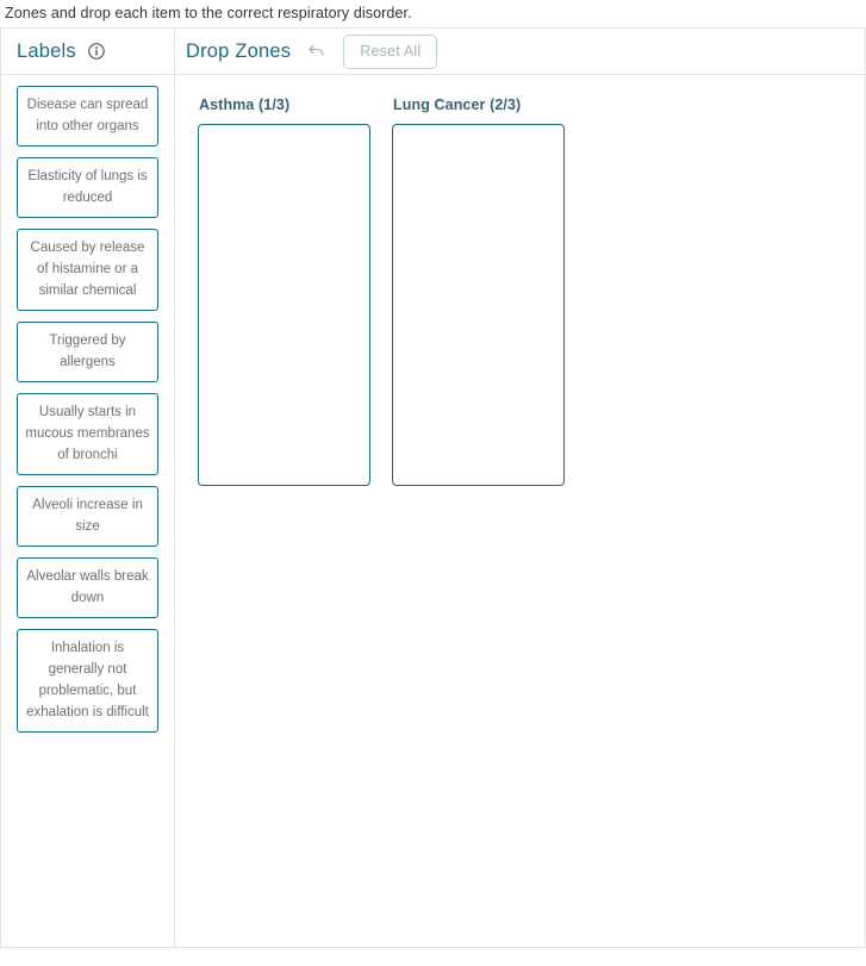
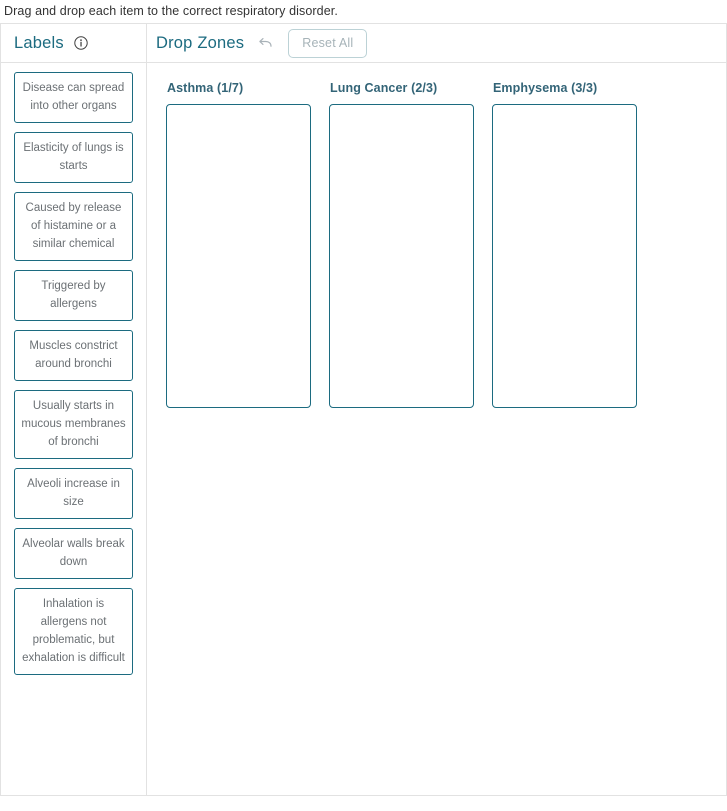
- Zones and drop each item to the correct respiratory disorder.
+ Drag and drop each item to the correct respiratory disorder.
  Labels
  Disease can spread into other organs
- Elasticity of lungs is reduced
+ Elasticity of lungs is starts
  Caused by release of histamine or a similar chemical
  Triggered by allergens
+ Muscles constrict around bronchi
  Usually starts in mucous membranes of bronchi
  Alveoli increase in size
  Alveolar walls break down
- Inhalation is generally not problematic, but exhalation is difficult
+ Inhalation is allergens not problematic, but exhalation is difficult
  Drop Zones
  Reset All
- Asthma (1/3)
+ Asthma (1/7)
  Lung Cancer (2/3)
+ Emphysema (3/3)
